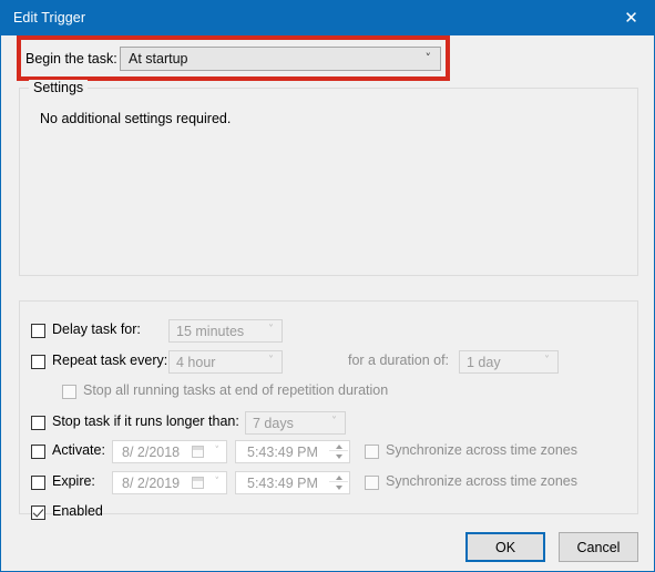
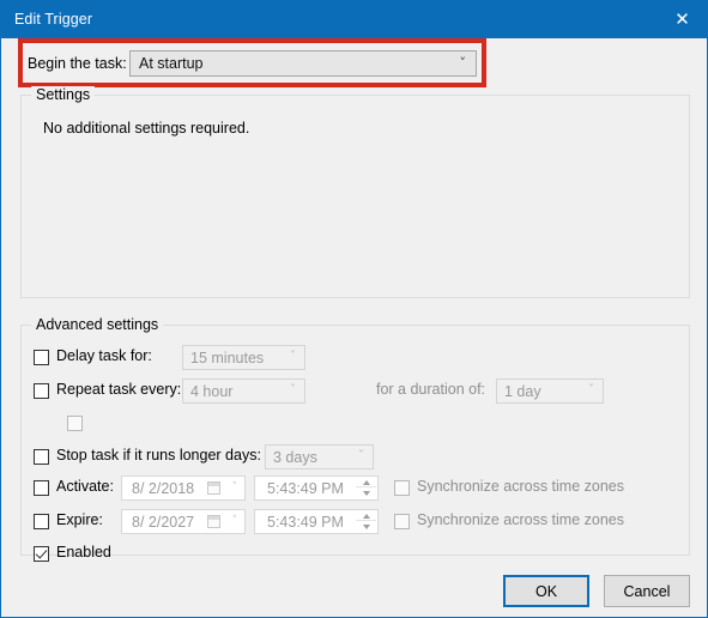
  Edit Trigger
  ✕
  Begin the task:
  At startup
  ˅
  Settings
  No additional settings required.
+ Advanced settings
  Delay task for:
  15 minutes
  ˅
  Repeat task every:
  4 hour
  ˅
  for a duration of:
  1 day
  ˅
- Stop all running tasks at end of repetition duration
- Stop task if it runs longer than:
+ Stop task if it runs longer days:
- 7 days
+ 3 days
  ˅
  Activate:
  8/ 2/2018
  ˅
  5:43:49 PM
  Synchronize across time zones
  Expire:
- 8/ 2/2019
+ 8/ 2/2027
  ˅
  5:43:49 PM
  Synchronize across time zones
  Enabled
  OK
  Cancel
